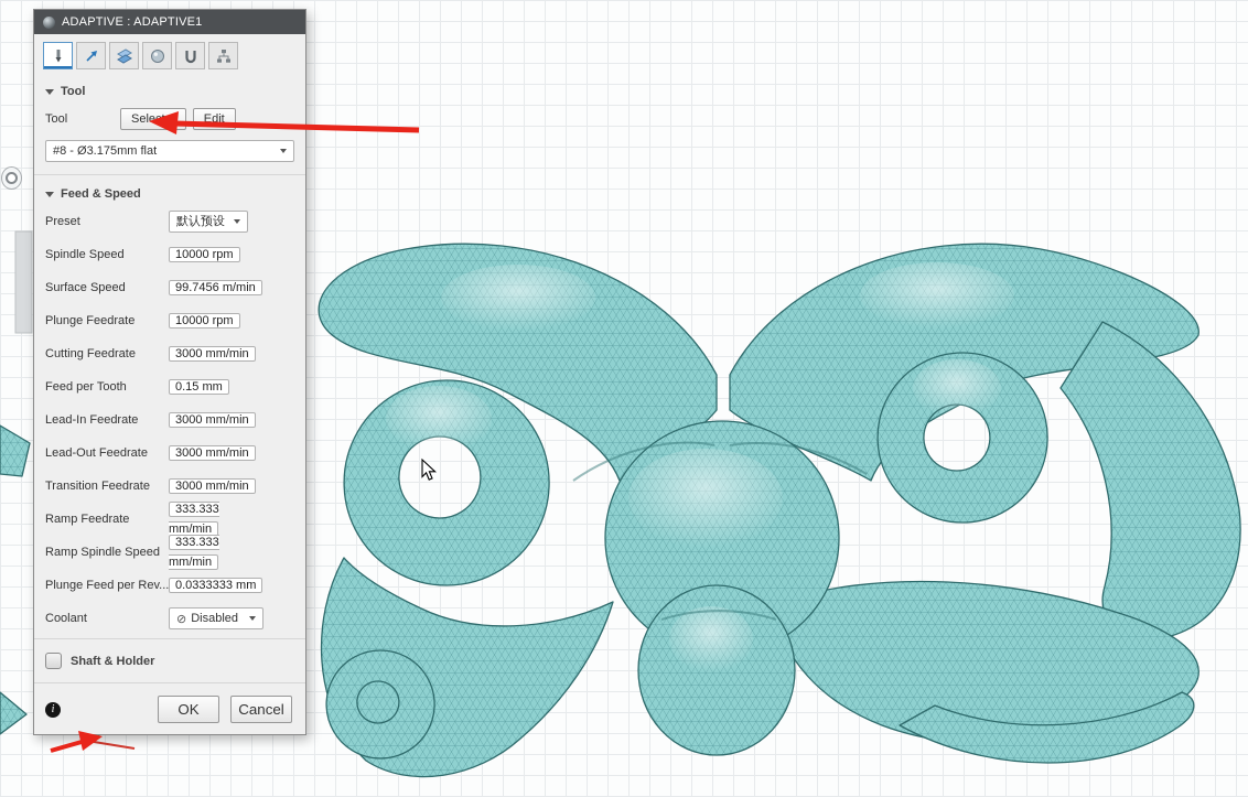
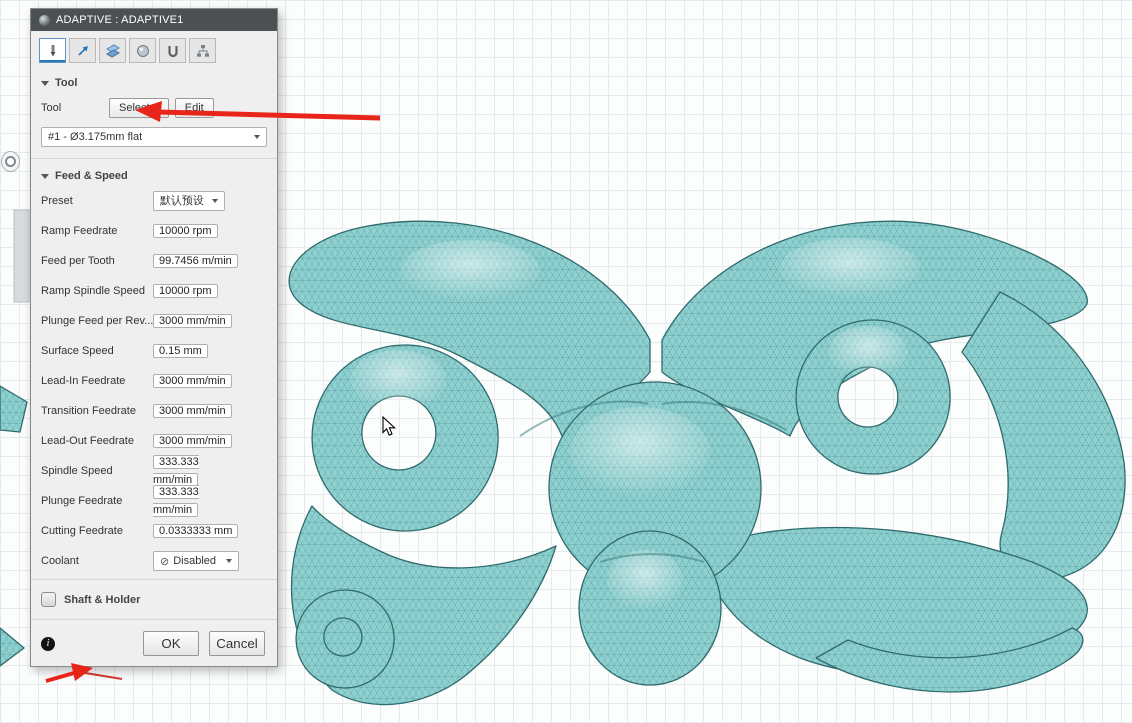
  ADAPTIVE : ADAPTIVE1
  Tool
  Tool
  Edit
- #8 - Ø3.175mm flat
+ #1 - Ø3.175mm flat
  Feed & Speed
  Preset
  默认预设
- Spindle Speed
+ Ramp Feedrate
  10000 rpm
- Surface Speed
+ Feed per Tooth
  99.7456 m/min
- Plunge Feedrate
+ Ramp Spindle Speed
  10000 rpm
- Cutting Feedrate
+ Plunge Feed per Rev...
  3000 mm/min
- Feed per Tooth
+ Surface Speed
  0.15 mm
  Lead-In Feedrate
  3000 mm/min
- Lead-Out Feedrate
+ Transition Feedrate
  3000 mm/min
- Transition Feedrate
+ Lead-Out Feedrate
  3000 mm/min
- Ramp Feedrate
+ Spindle Speed
  333.333 mm/min
- Ramp Spindle Speed
+ Plunge Feedrate
  333.333 mm/min
- Plunge Feed per Rev...
+ Cutting Feedrate
  0.0333333 mm
  Coolant
  ⊘
  Disabled
  Shaft & Holder
  i
  OK
  Cancel
